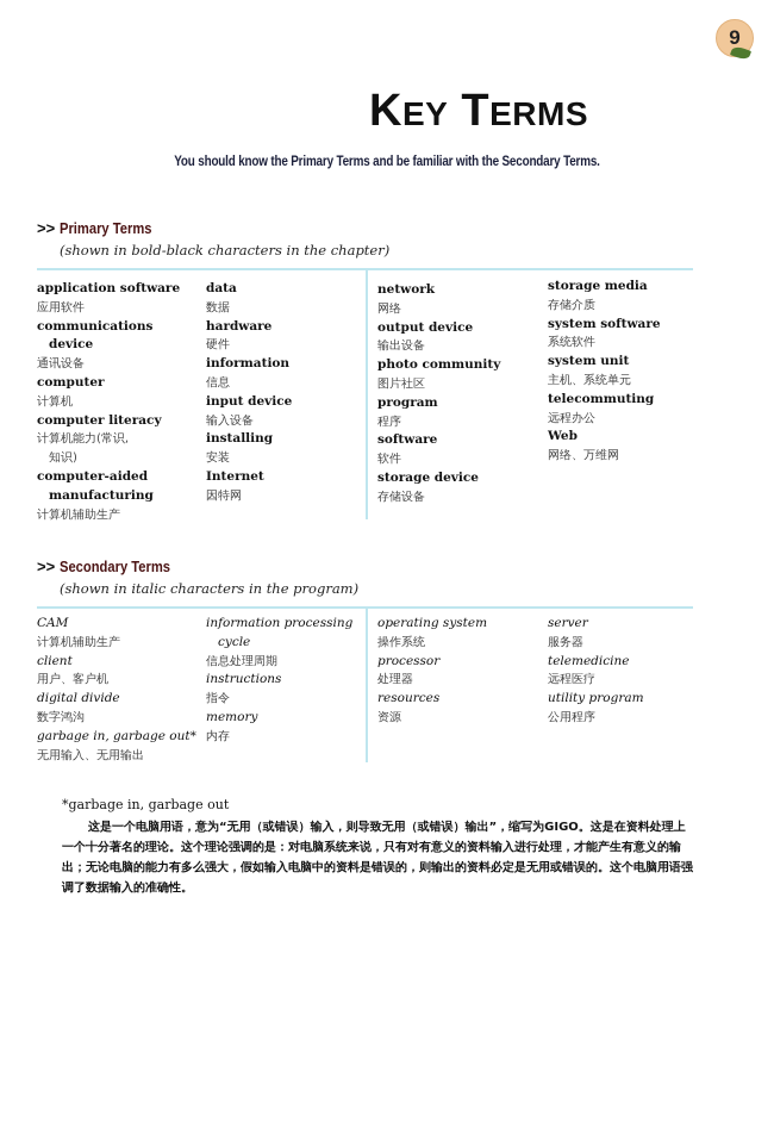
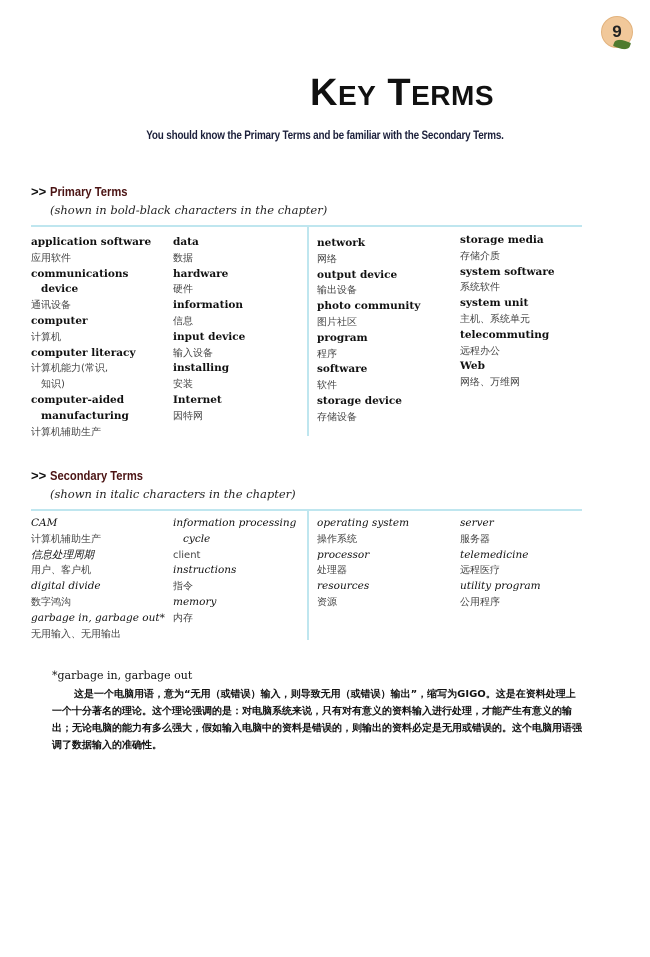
  9
  KEY TERMS
  You should know the Primary Terms and be familiar with the Secondary Terms.
  >> Primary Terms
  (shown in bold-black characters in the chapter)
  application software
  应用软件
  communications
  device
  通讯设备
  computer
  计算机
  computer literacy
  计算机能力(常识,
  知识)
  computer-aided
  manufacturing
  计算机辅助生产
  data
  数据
  hardware
  硬件
  information
  信息
  input device
  输入设备
  installing
  安装
  Internet
  因特网
  network
  网络
  output device
  输出设备
  photo community
  图片社区
  program
  程序
  software
  软件
  storage device
  存储设备
  storage media
  存储介质
  system software
  系统软件
  system unit
  主机、系统单元
  telecommuting
  远程办公
  Web
  网络、万维网
  >> Secondary Terms
- (shown in italic characters in the program)
+ (shown in italic characters in the chapter)
  CAM
  计算机辅助生产
- client
+ 信息处理周期
  用户、客户机
  digital divide
  数字鸿沟
  garbage in, garbage out*
  无用输入、无用输出
  information processing
  cycle
- 信息处理周期
+ client
  instructions
  指令
  memory
  内存
  operating system
  操作系统
  processor
  处理器
  resources
  资源
  server
  服务器
  telemedicine
  远程医疗
  utility program
  公用程序
  *garbage in, garbage out
  这是一个电脑用语，意为“无用（或错误）输入，则导致无用（或错误）输出”，缩写为GIGO。这是在资料处理上一个十分著名的理论。这个理论强调的是：对电脑系统来说，只有对有意义的资料输入进行处理，才能产生有意义的输出；无论电脑的能力有多么强大，假如输入电脑中的资料是错误的，则输出的资料必定是无用或错误的。这个电脑用语强调了数据输入的准确性。
